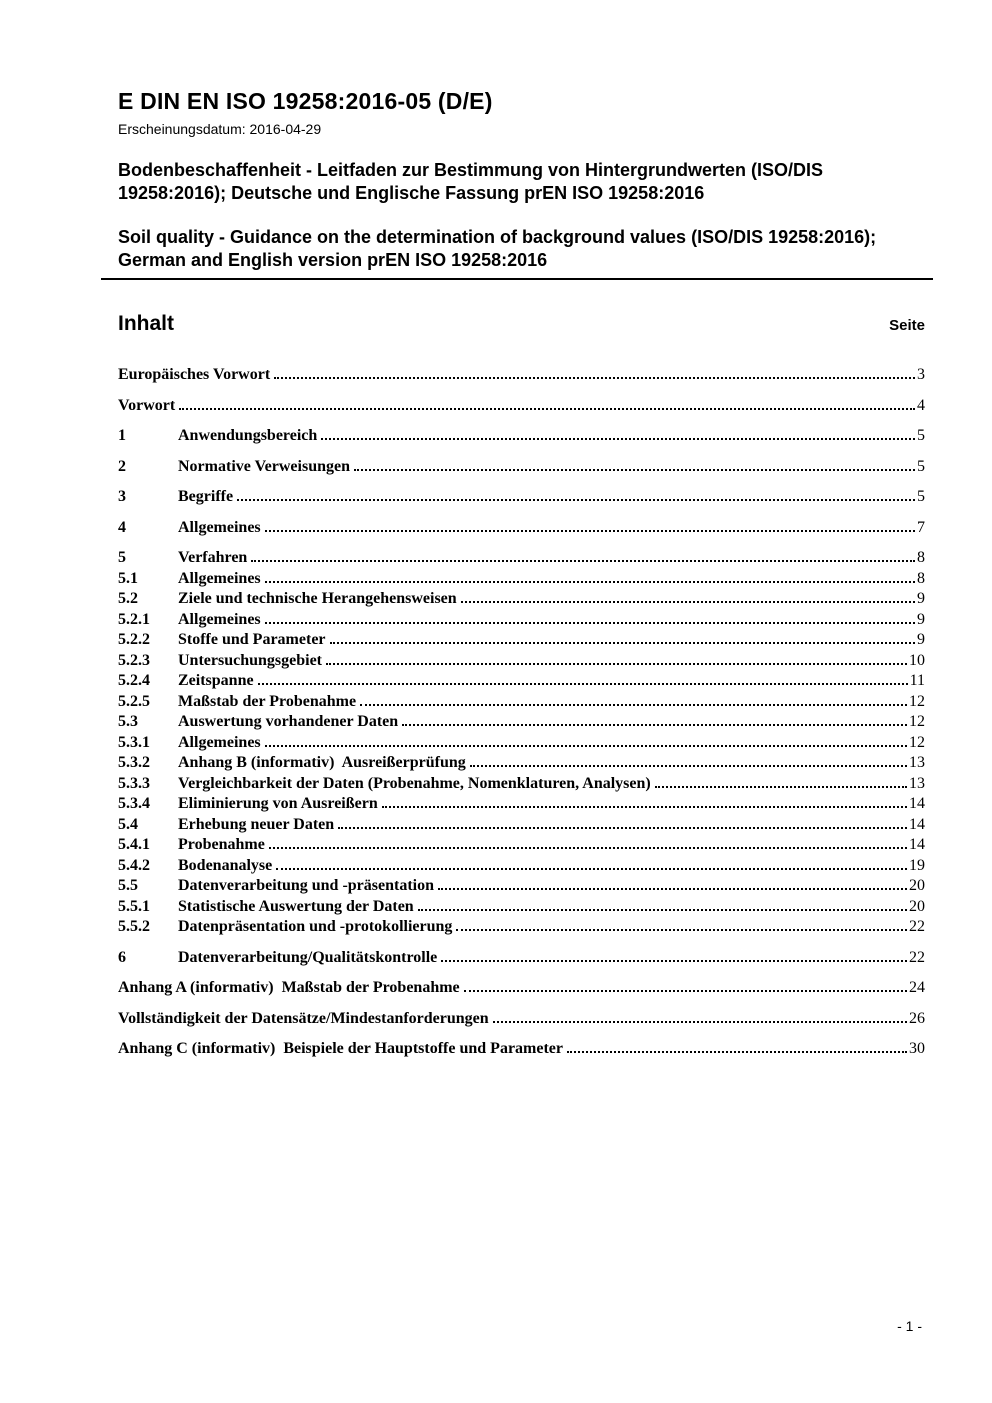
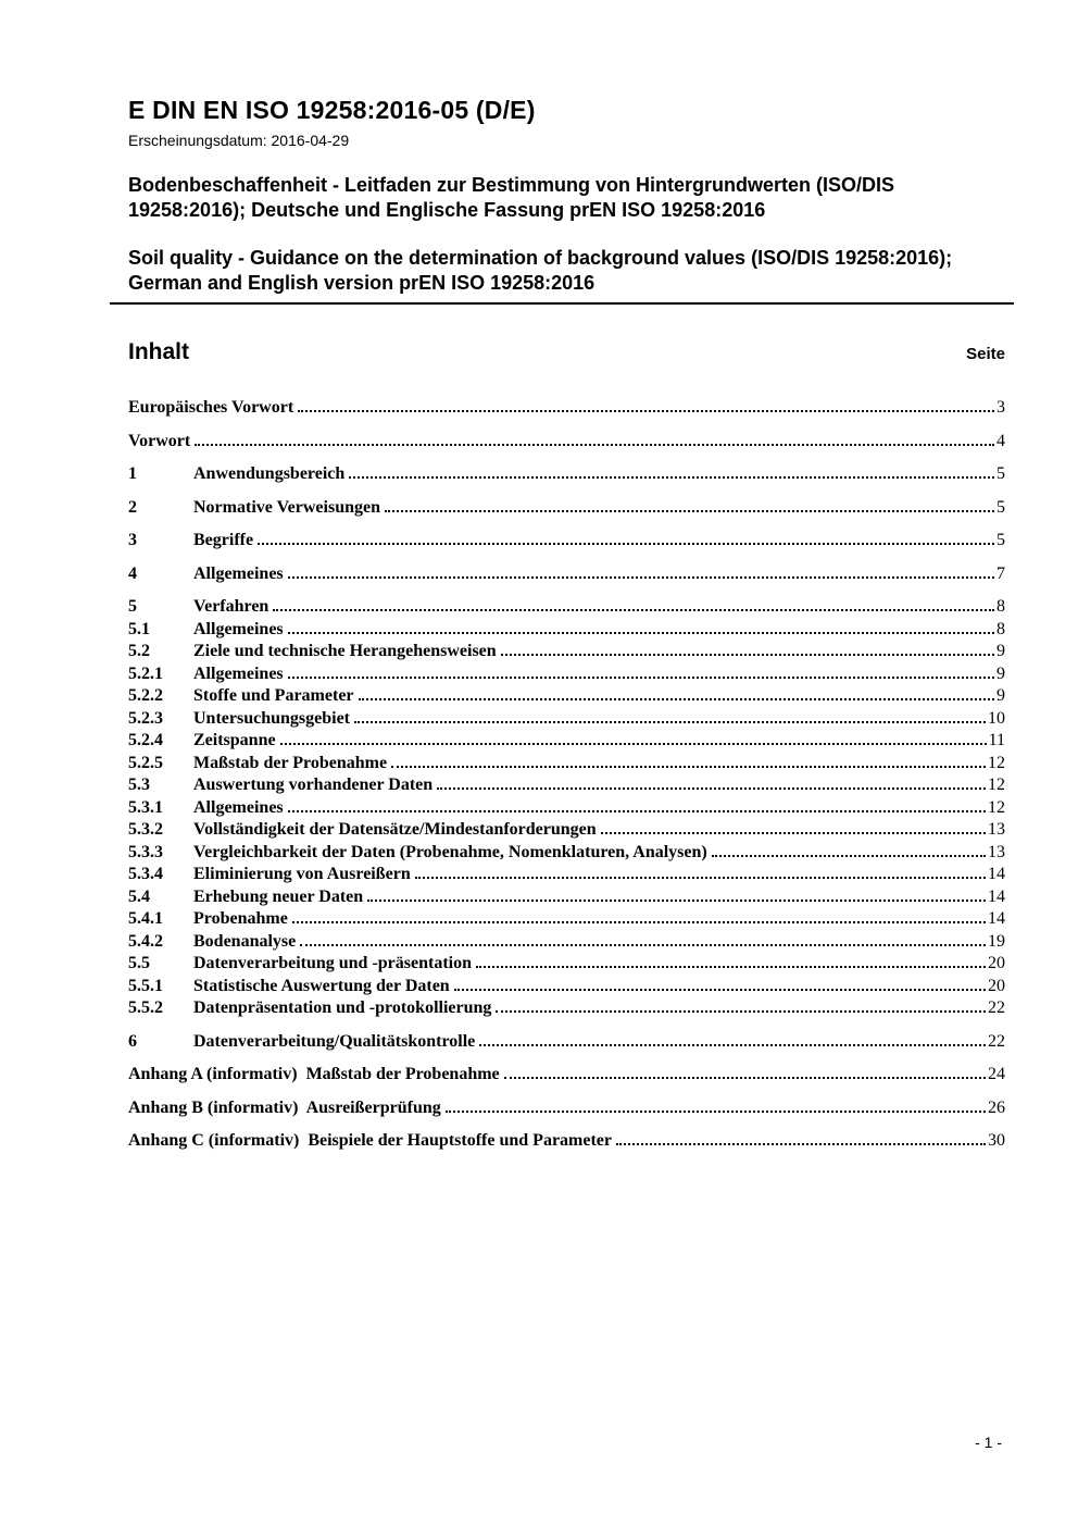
  E DIN EN ISO 19258:2016-05 (D/E)
  Erscheinungsdatum: 2016-04-29
  Bodenbeschaffenheit - Leitfaden zur Bestimmung von Hintergrundwerten (ISO/DIS 19258:2016); Deutsche und Englische Fassung prEN ISO 19258:2016
  Soil quality - Guidance on the determination of background values (ISO/DIS 19258:2016); German and English version prEN ISO 19258:2016
  Inhalt
  Seite
  Europäisches Vorwort
  3
  Vorwort
  4
  1
  Anwendungsbereich
  5
  2
  Normative Verweisungen
  5
  3
  Begriffe
  5
  4
  Allgemeines
  7
  5
  Verfahren
  8
  5.1
  Allgemeines
  8
  5.2
  Ziele und technische Herangehensweisen
  9
  5.2.1
  Allgemeines
  9
  5.2.2
  Stoffe und Parameter
  9
  5.2.3
  Untersuchungsgebiet
  10
  5.2.4
  Zeitspanne
  11
  5.2.5
  Maßstab der Probenahme
  12
  5.3
  Auswertung vorhandener Daten
  12
  5.3.1
  Allgemeines
  12
  5.3.2
- Anhang B (informativ) Ausreißerprüfung
+ Vollständigkeit der Datensätze/Mindestanforderungen
  13
  5.3.3
  Vergleichbarkeit der Daten (Probenahme, Nomenklaturen, Analysen)
  13
  5.3.4
  Eliminierung von Ausreißern
  14
  5.4
  Erhebung neuer Daten
  14
  5.4.1
  Probenahme
  14
  5.4.2
  Bodenanalyse
  19
  5.5
  Datenverarbeitung und -präsentation
  20
  5.5.1
  Statistische Auswertung der Daten
  20
  5.5.2
  Datenpräsentation und -protokollierung
  22
  6
  Datenverarbeitung/Qualitätskontrolle
  22
  Anhang A (informativ) Maßstab der Probenahme
  24
- Vollständigkeit der Datensätze/Mindestanforderungen
+ Anhang B (informativ) Ausreißerprüfung
  26
  Anhang C (informativ) Beispiele der Hauptstoffe und Parameter
  30
  - 1 -
